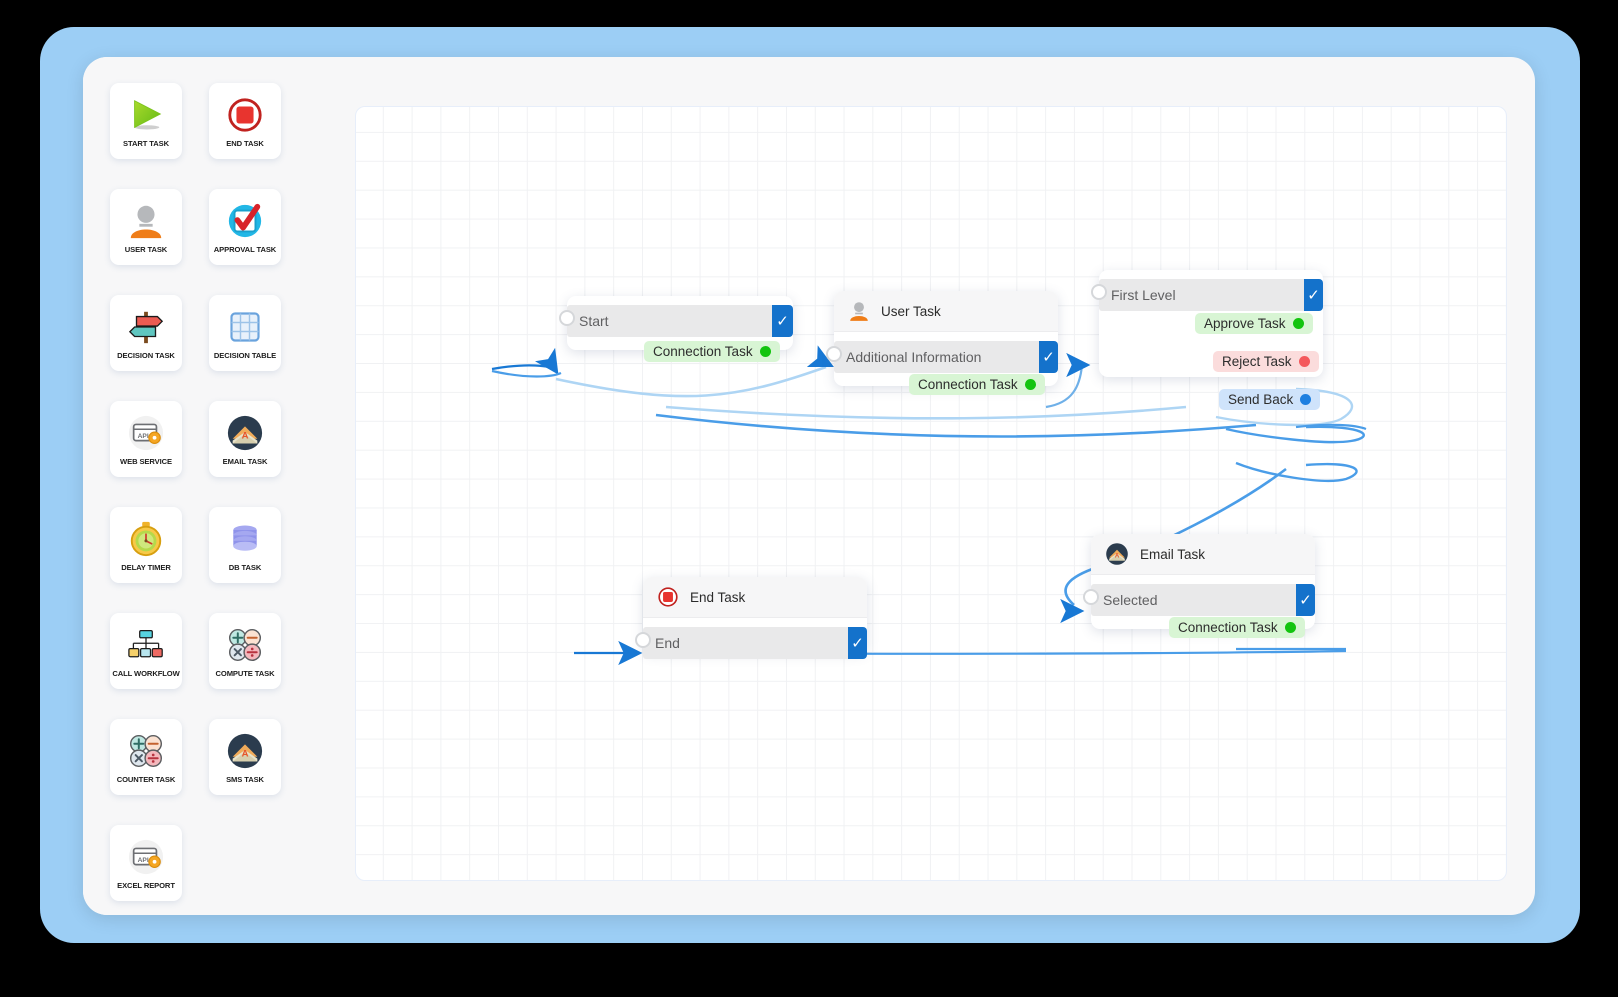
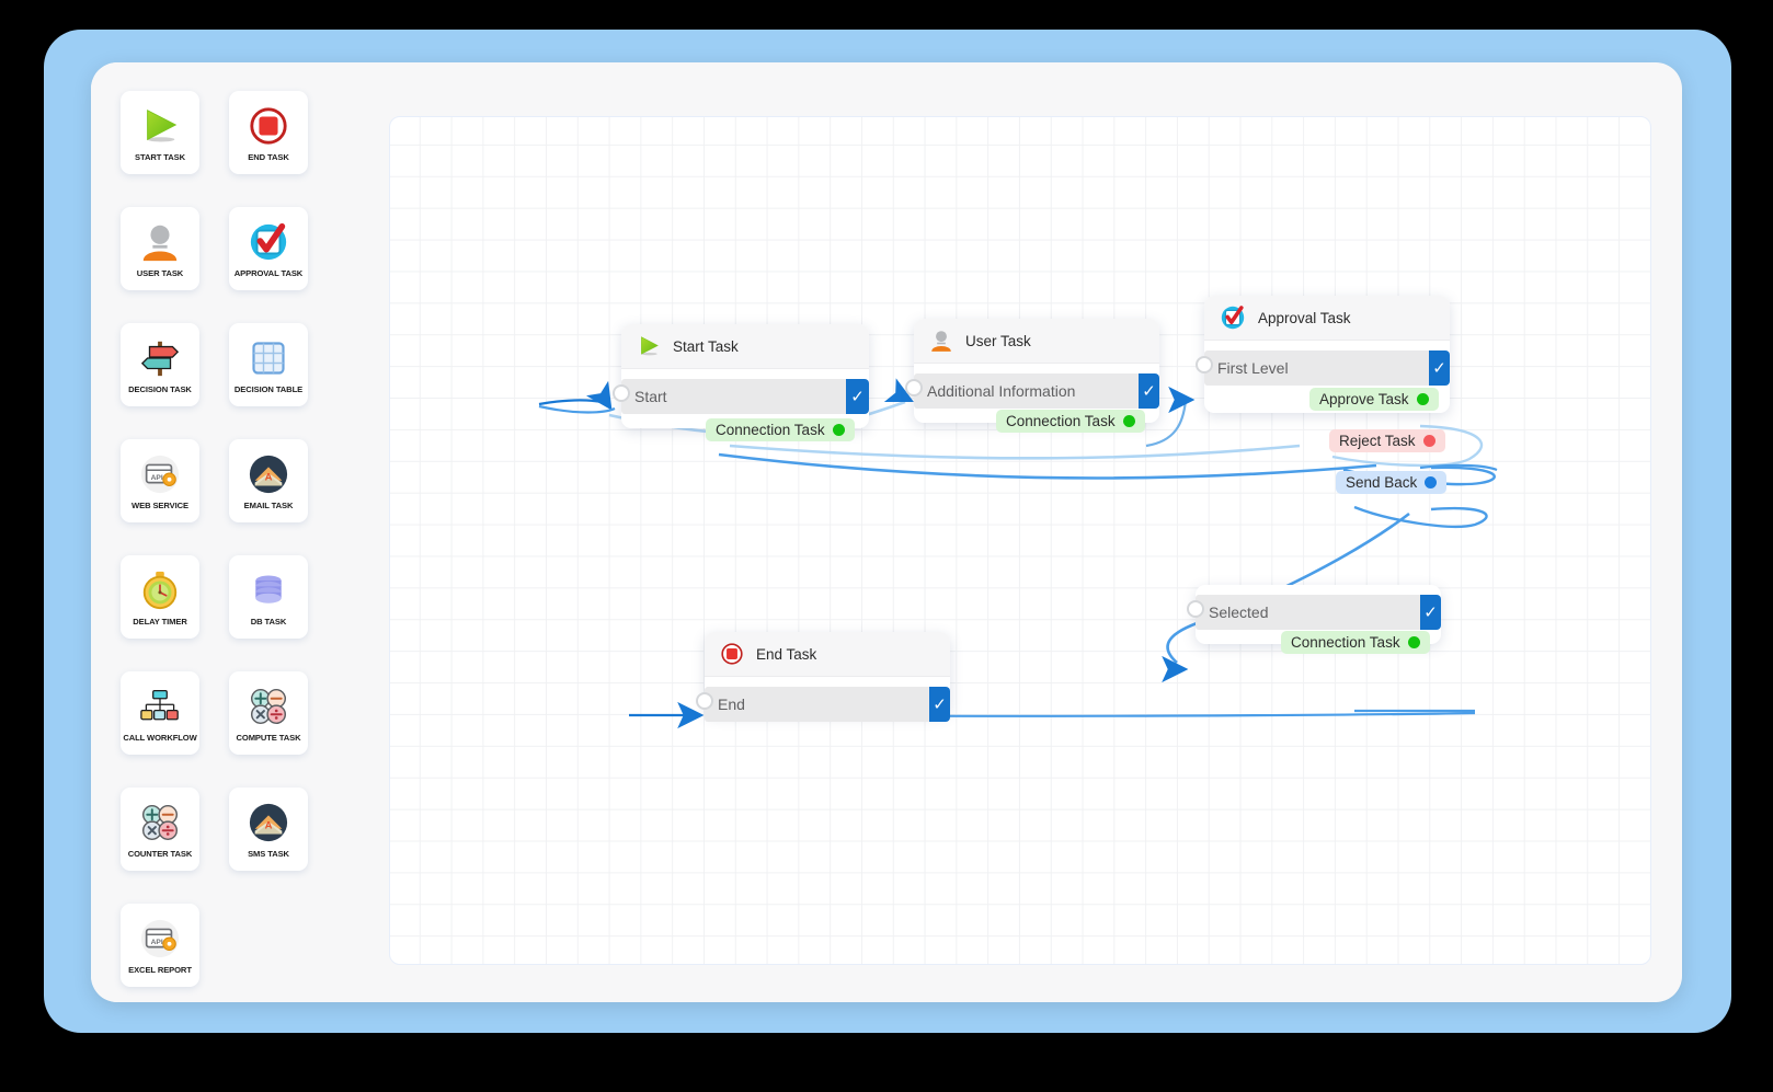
  START TASK
  END TASK
  USER TASK
  APPROVAL TASK
  DECISION TASK
  DECISION TABLE
  WEB SERVICE
  EMAIL TASK
  DELAY TIMER
  DB TASK
  CALL WORKFLOW
  COMPUTE TASK
  COUNTER TASK
  SMS TASK
  EXCEL REPORT
+ Start Task
  Start
  ✓
  Connection Task
  User Task
  Additional Information
  ✓
  Connection Task
+ Approval Task
  First Level
  ✓
  Approve Task
  Reject Task
  Send Back
- Email Task
  Selected
  ✓
  Connection Task
  End Task
  End
  ✓
